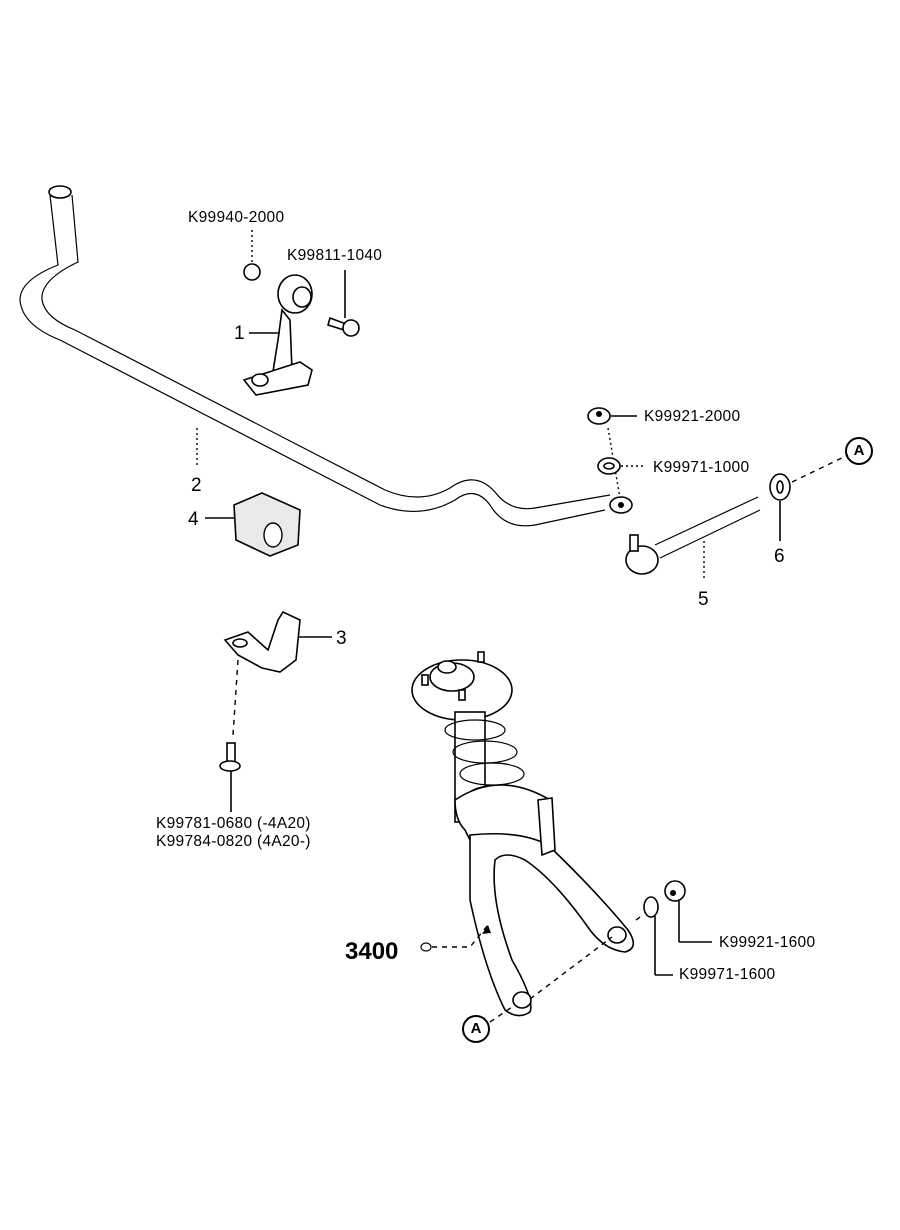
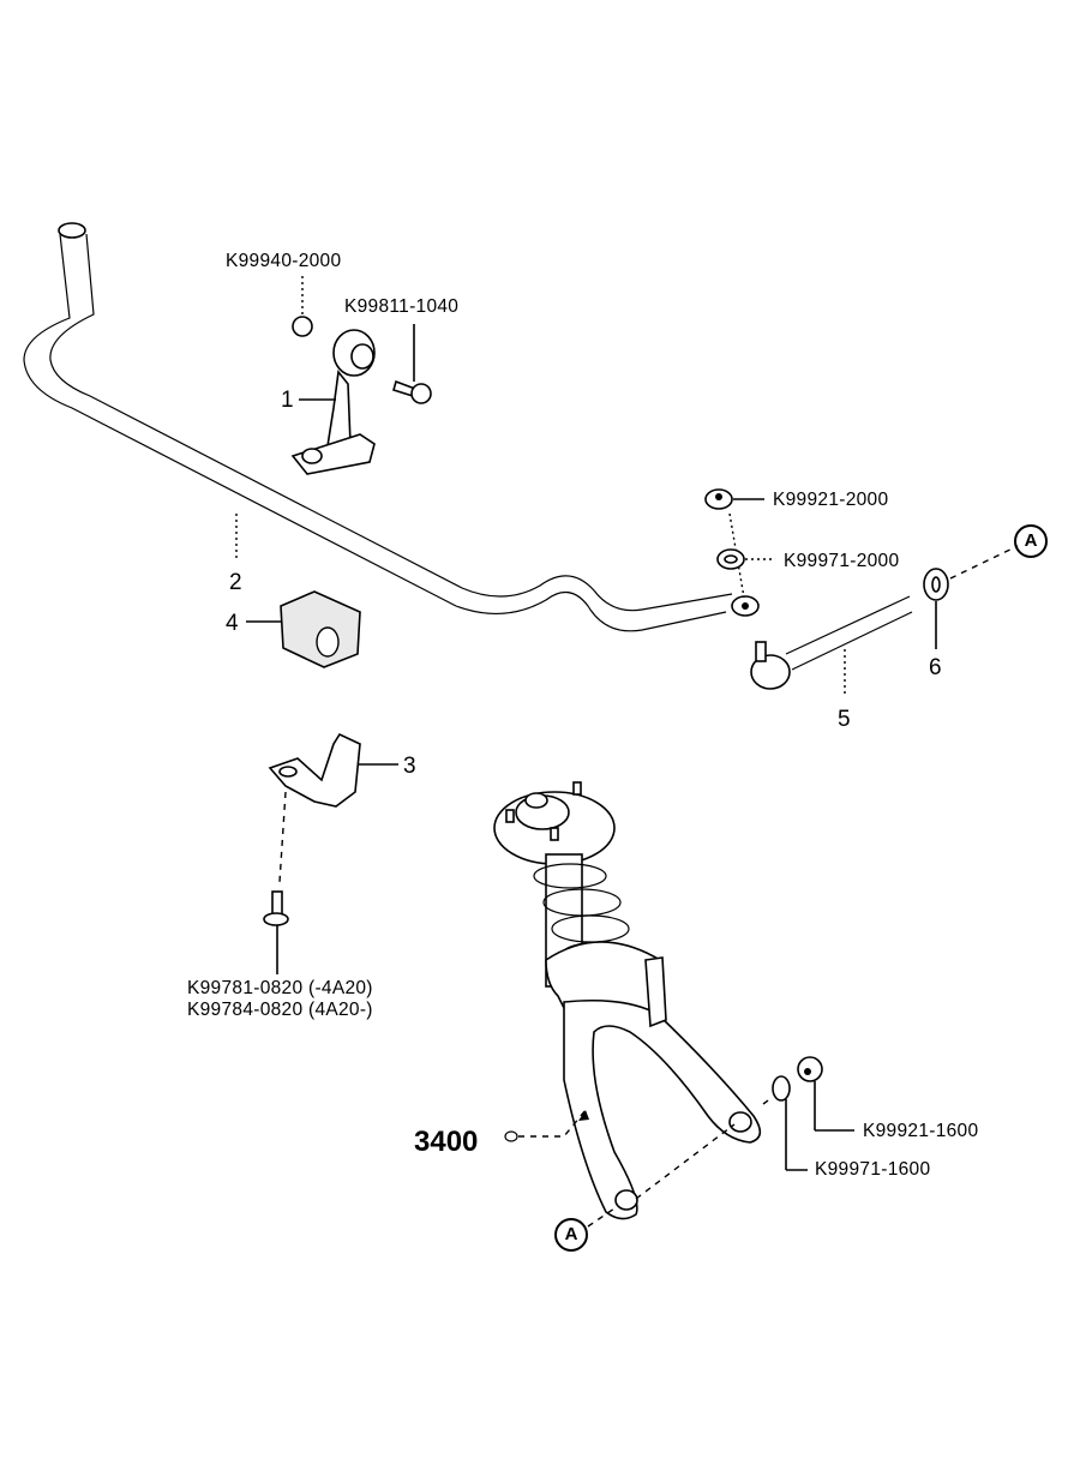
  K99940-2000
  K99811-1040
  K99921-2000
- K99971-1000
+ K99971-2000
- K99781-0680 (-4A20)
+ K99781-0820 (-4A20)
  K99784-0820 (4A20-)
  K99921-1600
  K99971-1600
  1
  2
  3
  4
  5
  6
  3400
  A
  A
